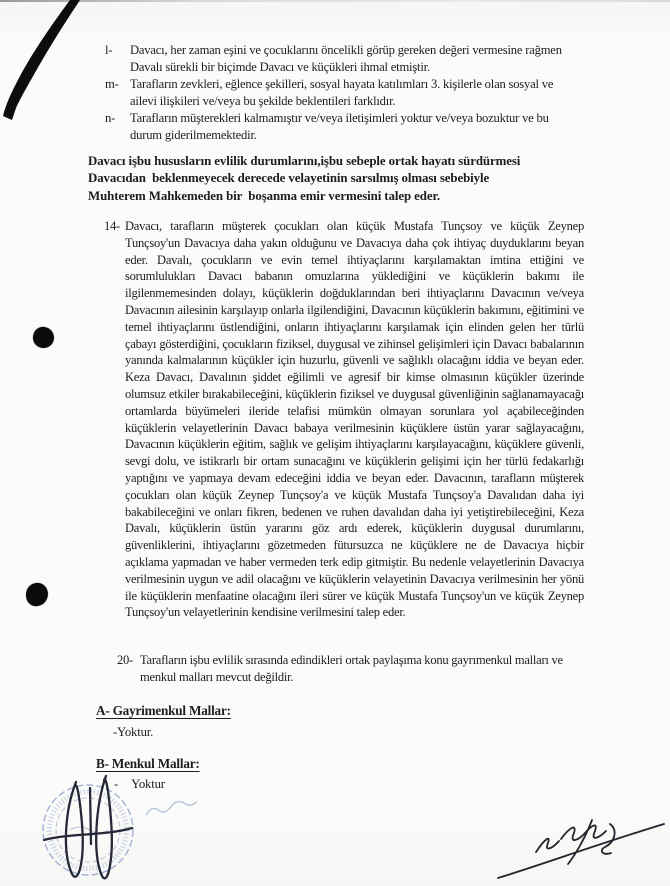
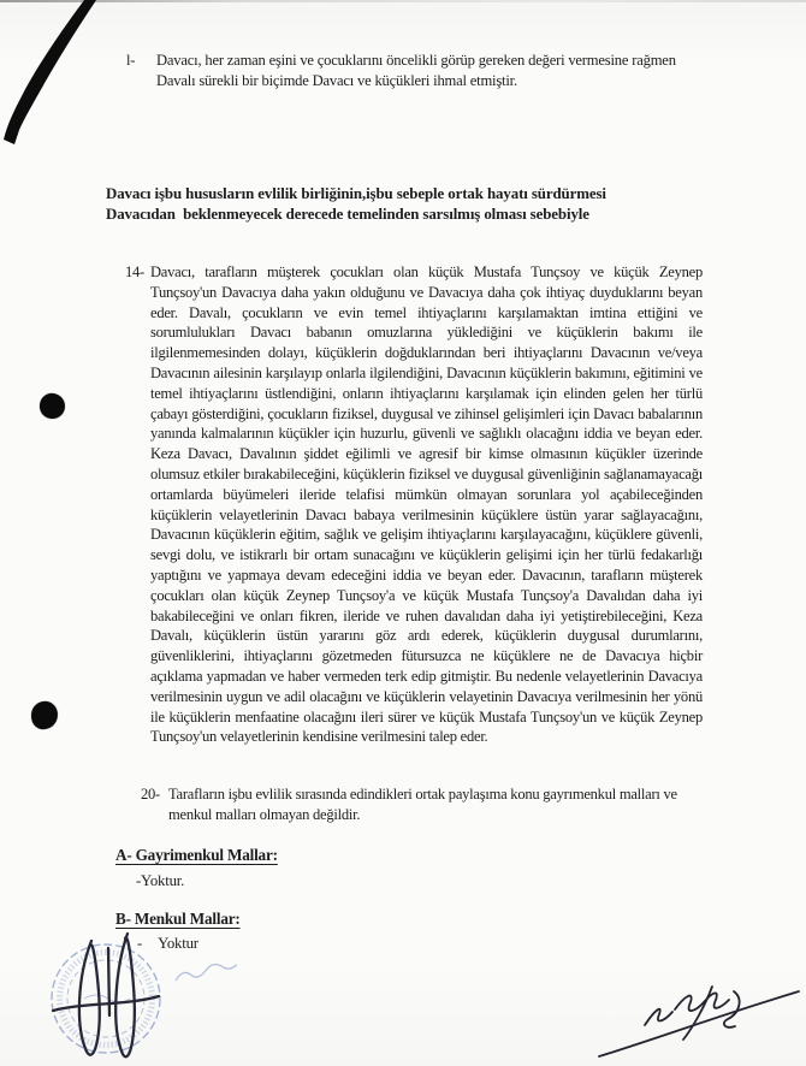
  l-
  Davacı, her zaman eşini ve çocuklarını öncelikli görüp gereken değeri vermesine rağmen Davalı sürekli bir biçimde Davacı ve küçükleri ihmal etmiştir.
- m-
- Tarafların zevkleri, eğlence şekilleri, sosyal hayata katılımları 3. kişilerle olan sosyal ve ailevi ilişkileri ve/veya bu şekilde beklentileri farklıdır.
- n-
- Tarafların müşterekleri kalmamıştır ve/veya iletişimleri yoktur ve/veya bozuktur ve bu durum giderilmemektedir.
- Davacı işbu hususların evlilik durumlarını,işbu sebeple ortak hayatı sürdürmesi
+ Davacı işbu hususların evlilik birliğinin,işbu sebeple ortak hayatı sürdürmesi
- Davacıdan beklenmeyecek derecede velayetinin sarsılmış olması sebebiyle
+ Davacıdan beklenmeyecek derecede temelinden sarsılmış olması sebebiyle
- Muhterem Mahkemeden bir boşanma emir vermesini talep eder.
  14-
- Davacı, tarafların müşterek çocukları olan küçük Mustafa Tunçsoy ve küçük Zeynep Tunçsoy'un Davacıya daha yakın olduğunu ve Davacıya daha çok ihtiyaç duyduklarını beyan eder. Davalı, çocukların ve evin temel ihtiyaçlarını karşılamaktan imtina ettiğini ve sorumlulukları Davacı babanın omuzlarına yüklediğini ve küçüklerin bakımı ile ilgilenmemesinden dolayı, küçüklerin doğduklarından beri ihtiyaçlarını Davacının ve/veya Davacının ailesinin karşılayıp onlarla ilgilendiğini, Davacının küçüklerin bakımını, eğitimini ve temel ihtiyaçlarını üstlendiğini, onların ihtiyaçlarını karşılamak için elinden gelen her türlü çabayı gösterdiğini, çocukların fiziksel, duygusal ve zihinsel gelişimleri için Davacı babalarının yanında kalmalarının küçükler için huzurlu, güvenli ve sağlıklı olacağını iddia ve beyan eder. Keza Davacı, Davalının şiddet eğilimli ve agresif bir kimse olmasının küçükler üzerinde olumsuz etkiler bırakabileceğini, küçüklerin fiziksel ve duygusal güvenliğinin sağlanamayacağı ortamlarda büyümeleri ileride telafisi mümkün olmayan sorunlara yol açabileceğinden küçüklerin velayetlerinin Davacı babaya verilmesinin küçüklere üstün yarar sağlayacağını, Davacının küçüklerin eğitim, sağlık ve gelişim ihtiyaçlarını karşılayacağını, küçüklere güvenli, sevgi dolu, ve istikrarlı bir ortam sunacağını ve küçüklerin gelişimi için her türlü fedakarlığı yaptığını ve yapmaya devam edeceğini iddia ve beyan eder. Davacının, tarafların müşterek çocukları olan küçük Zeynep Tunçsoy'a ve küçük Mustafa Tunçsoy'a Davalıdan daha iyi bakabileceğini ve onları fikren, bedenen ve ruhen davalıdan daha iyi yetiştirebileceğini, Keza Davalı, küçüklerin üstün yararını göz ardı ederek, küçüklerin duygusal durumlarını, güvenliklerini, ihtiyaçlarını gözetmeden fütursuzca ne küçüklere ne de Davacıya hiçbir açıklama yapmadan ve haber vermeden terk edip gitmiştir. Bu nedenle velayetlerinin Davacıya verilmesinin uygun ve adil olacağını ve küçüklerin velayetinin Davacıya verilmesinin her yönü ile küçüklerin menfaatine olacağını ileri sürer ve küçük Mustafa Tunçsoy'un ve küçük Zeynep Tunçsoy'un velayetlerinin kendisine verilmesini talep eder.
+ Davacı, tarafların müşterek çocukları olan küçük Mustafa Tunçsoy ve küçük Zeynep Tunçsoy'un Davacıya daha yakın olduğunu ve Davacıya daha çok ihtiyaç duyduklarını beyan eder. Davalı, çocukların ve evin temel ihtiyaçlarını karşılamaktan imtina ettiğini ve sorumlulukları Davacı babanın omuzlarına yüklediğini ve küçüklerin bakımı ile ilgilenmemesinden dolayı, küçüklerin doğduklarından beri ihtiyaçlarını Davacının ve/veya Davacının ailesinin karşılayıp onlarla ilgilendiğini, Davacının küçüklerin bakımını, eğitimini ve temel ihtiyaçlarını üstlendiğini, onların ihtiyaçlarını karşılamak için elinden gelen her türlü çabayı gösterdiğini, çocukların fiziksel, duygusal ve zihinsel gelişimleri için Davacı babalarının yanında kalmalarının küçükler için huzurlu, güvenli ve sağlıklı olacağını iddia ve beyan eder. Keza Davacı, Davalının şiddet eğilimli ve agresif bir kimse olmasının küçükler üzerinde olumsuz etkiler bırakabileceğini, küçüklerin fiziksel ve duygusal güvenliğinin sağlanamayacağı ortamlarda büyümeleri ileride telafisi mümkün olmayan sorunlara yol açabileceğinden küçüklerin velayetlerinin Davacı babaya verilmesinin küçüklere üstün yarar sağlayacağını, Davacının küçüklerin eğitim, sağlık ve gelişim ihtiyaçlarını karşılayacağını, küçüklere güvenli, sevgi dolu, ve istikrarlı bir ortam sunacağını ve küçüklerin gelişimi için her türlü fedakarlığı yaptığını ve yapmaya devam edeceğini iddia ve beyan eder. Davacının, tarafların müşterek çocukları olan küçük Zeynep Tunçsoy'a ve küçük Mustafa Tunçsoy'a Davalıdan daha iyi bakabileceğini ve onları fikren, ileride ve ruhen davalıdan daha iyi yetiştirebileceğini, Keza Davalı, küçüklerin üstün yararını göz ardı ederek, küçüklerin duygusal durumlarını, güvenliklerini, ihtiyaçlarını gözetmeden fütursuzca ne küçüklere ne de Davacıya hiçbir açıklama yapmadan ve haber vermeden terk edip gitmiştir. Bu nedenle velayetlerinin Davacıya verilmesinin uygun ve adil olacağını ve küçüklerin velayetinin Davacıya verilmesinin her yönü ile küçüklerin menfaatine olacağını ileri sürer ve küçük Mustafa Tunçsoy'un ve küçük Zeynep Tunçsoy'un velayetlerinin kendisine verilmesini talep eder.
  20-
- Tarafların işbu evlilik sırasında edindikleri ortak paylaşıma konu gayrımenkul malları ve menkul malları mevcut değildir.
+ Tarafların işbu evlilik sırasında edindikleri ortak paylaşıma konu gayrımenkul malları ve menkul malları olmayan değildir.
  A- Gayrimenkul Mallar:
  -Yoktur.
  B- Menkul Mallar:
  - Yoktur
